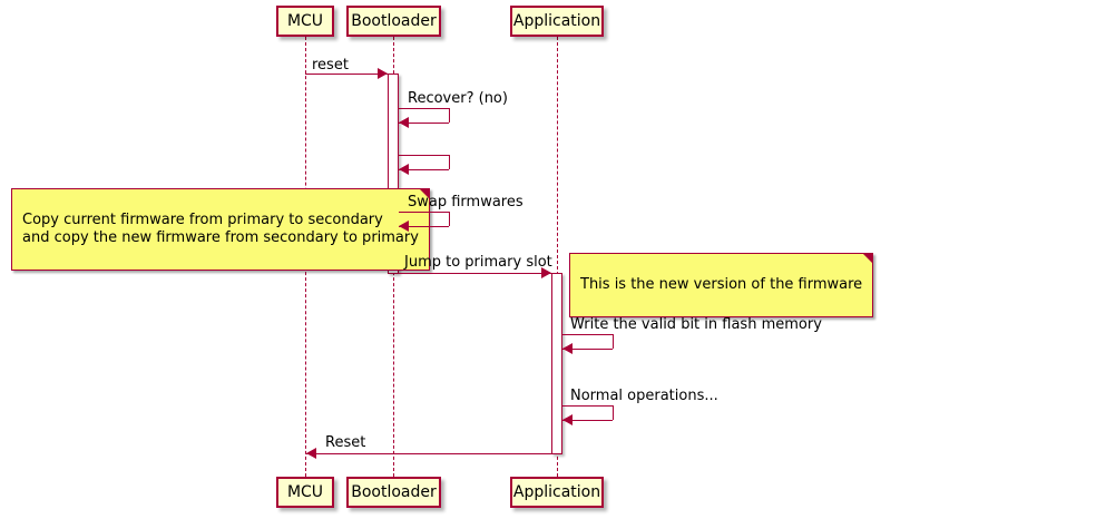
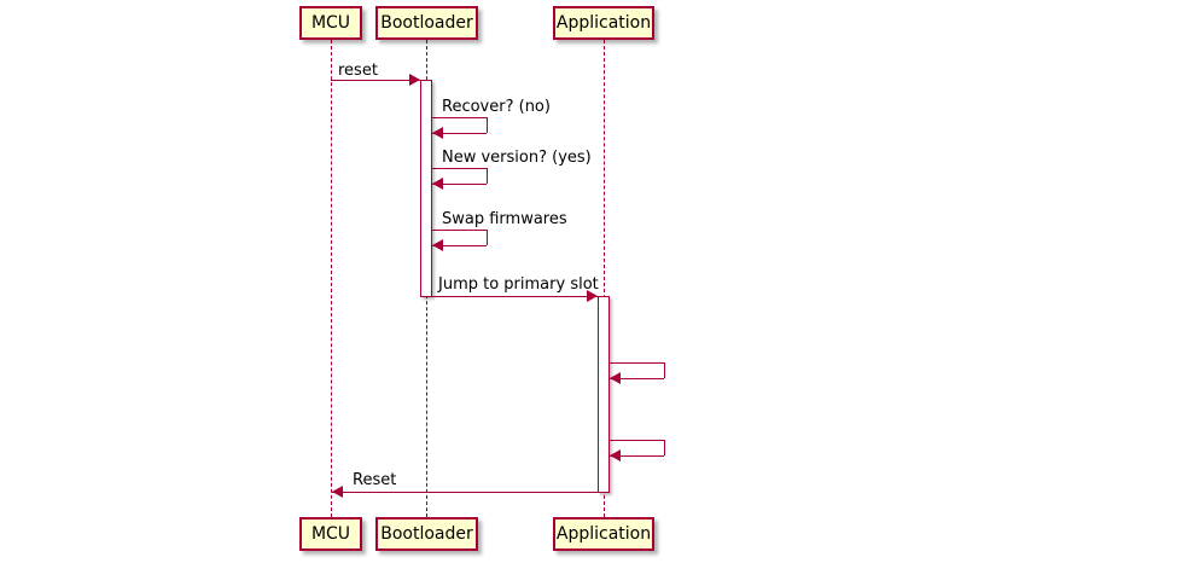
- Copy current firmware from primary to secondary
- and copy the new firmware from secondary to primary
- This is the new version of the firmware
  reset
  Recover? (no)
+ New version? (yes)
  Swap firmwares
  Jump to primary slot
- Write the valid bit in flash memory
- Normal operations...
  Reset
  MCU
  Bootloader
  Application
  MCU
  Bootloader
  Application
